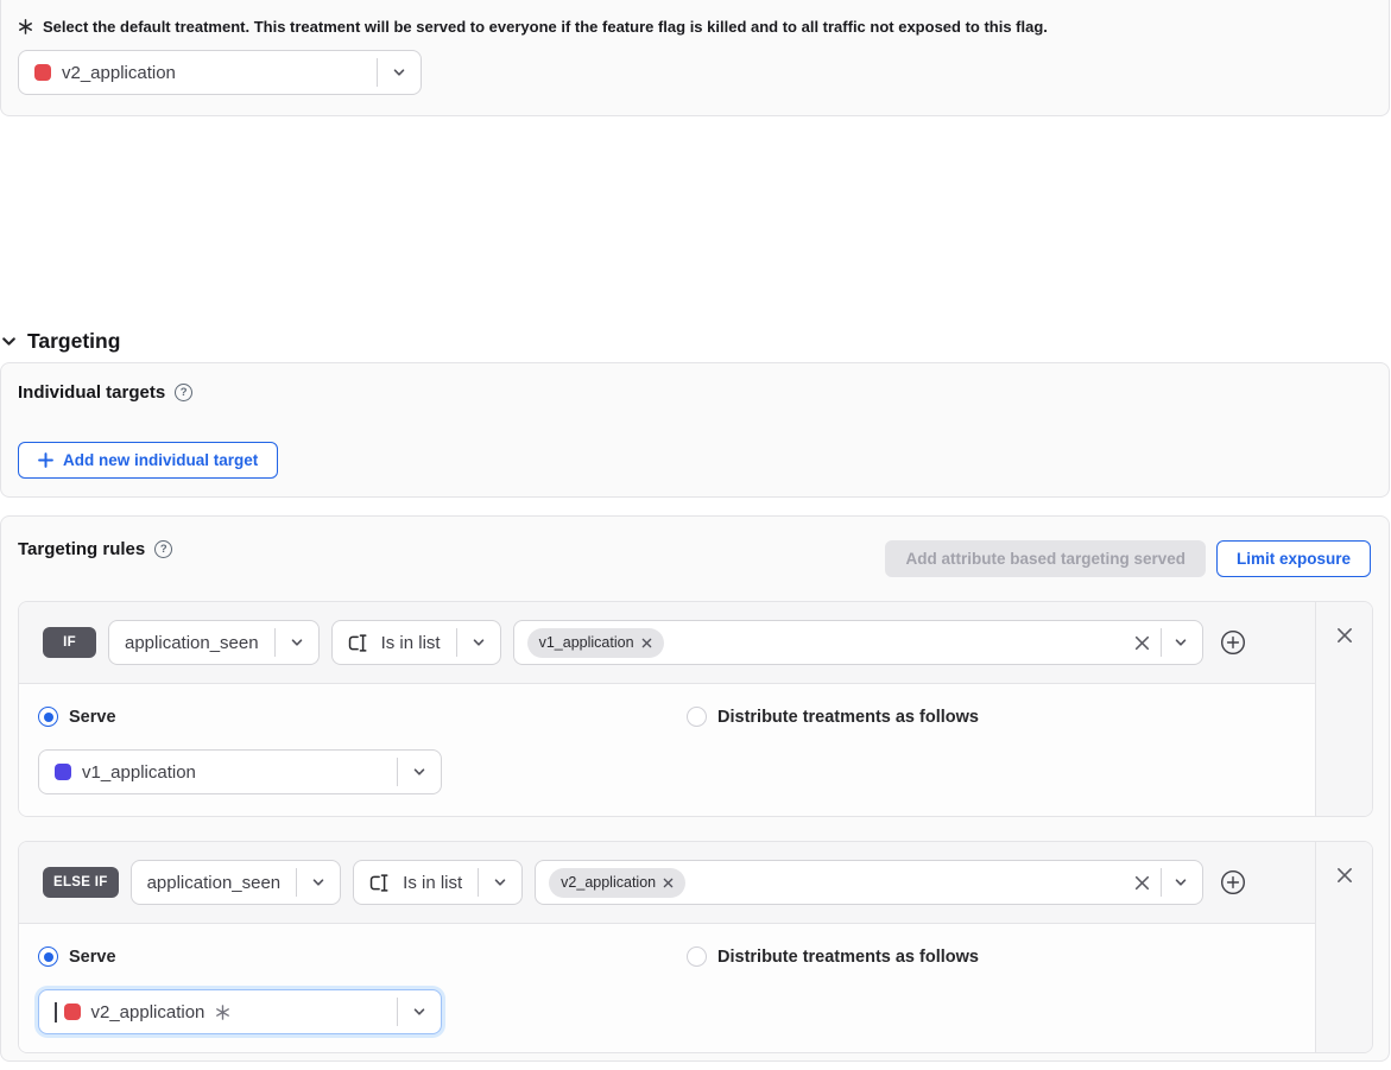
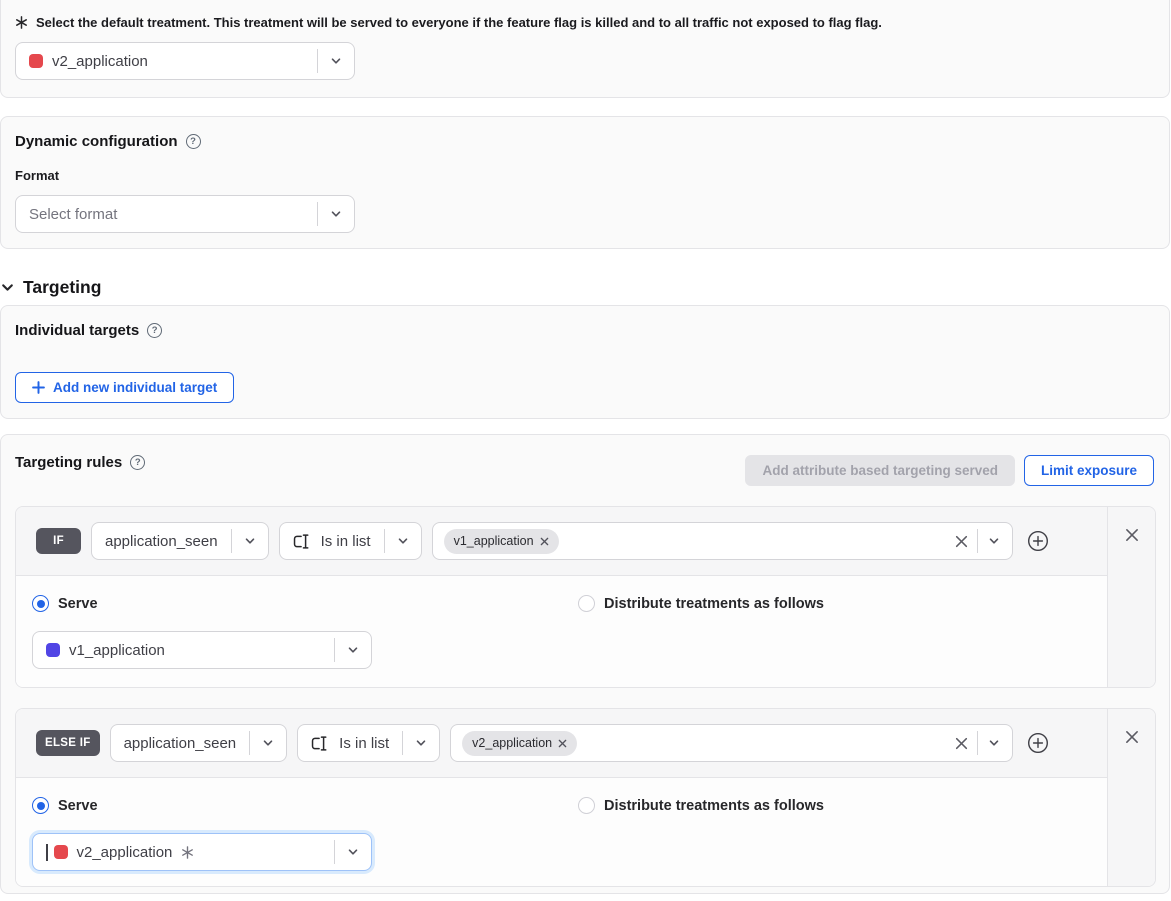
- Select the default treatment. This treatment will be served to everyone if the feature flag is killed and to all traffic not exposed to this flag.
+ Select the default treatment. This treatment will be served to everyone if the feature flag is killed and to all traffic not exposed to flag flag.
  v2_application
+ Dynamic configuration
+ Format
+ Select format
  Targeting
  Individual targets
  Add new individual target
  Targeting rules
  Add attribute based targeting served
  Limit exposure
  IF
  application_seen
  Is in list
  v1_application
  Serve
  Distribute treatments as follows
  v1_application
  ELSE IF
  application_seen
  Is in list
  v2_application
  Serve
  Distribute treatments as follows
  v2_application
